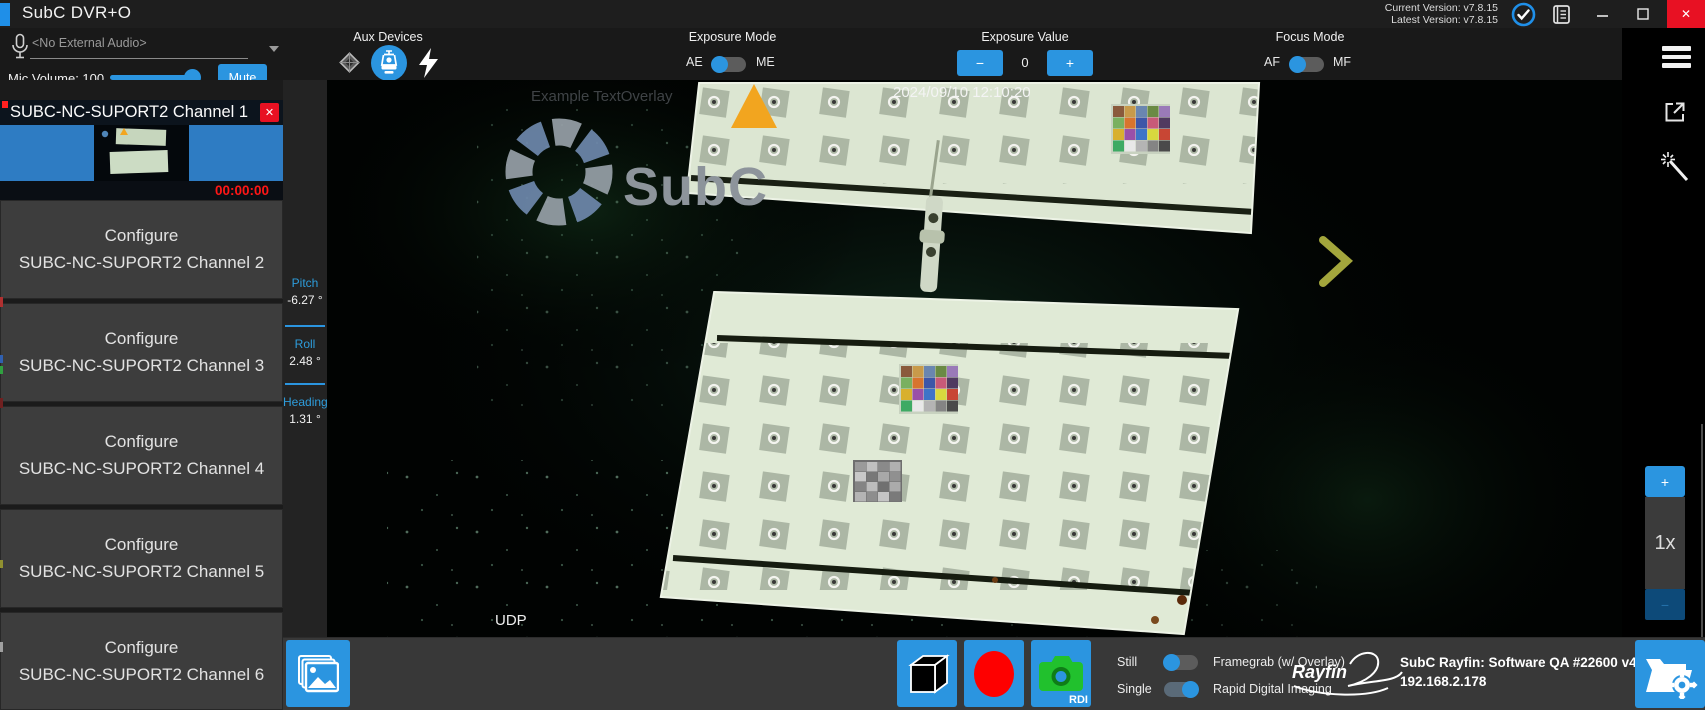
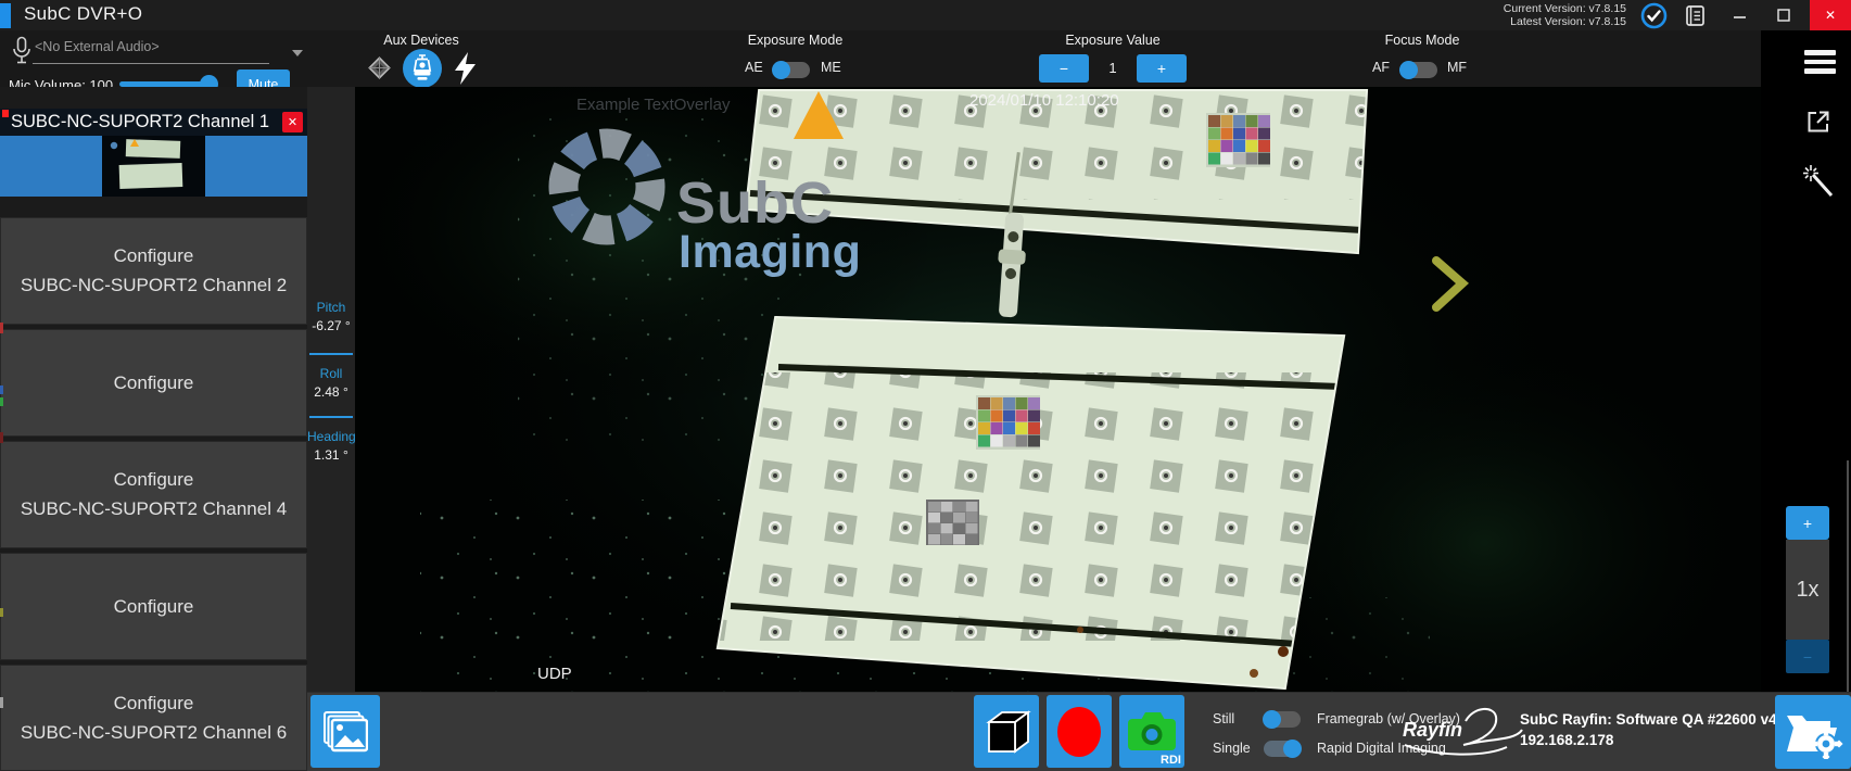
  SubC DVR+O
  Current Version: v7.8.15
  Latest Version: v7.8.15
  ✕
  <No External Audio>
  Mic Volume: 100
  Mute
  Aux Devices
  Exposure Mode
  AE
  ME
  Exposure Value
  −
- 0
+ 1
  +
  Focus Mode
  AF
  MF
  SUBC-NC-SUPORT2 Channel 1
  ✕
- 00:00:00
  Configure
  SUBC-NC-SUPORT2 Channel 2
  Configure
- SUBC-NC-SUPORT2 Channel 3
  Configure
  SUBC-NC-SUPORT2 Channel 4
  Configure
- SUBC-NC-SUPORT2 Channel 5
  Configure
  SUBC-NC-SUPORT2 Channel 6
  Pitch
  -6.27 °
  Roll
  2.48 °
  Heading
  1.31 °
  Example TextOverlay
- 2024/09/10 12:10:20
+ 2024/01/10 12:10:20
  SubC
+ Imaging
  UDP
  +
  1x
  −
  RDI
  Still
  Framegrab (w/ Overlay)
  Single
  Rapid Digital Imging
  Rayfin
  SubC Rayfin: Software QA #22600 v4
  192.168.2.178
